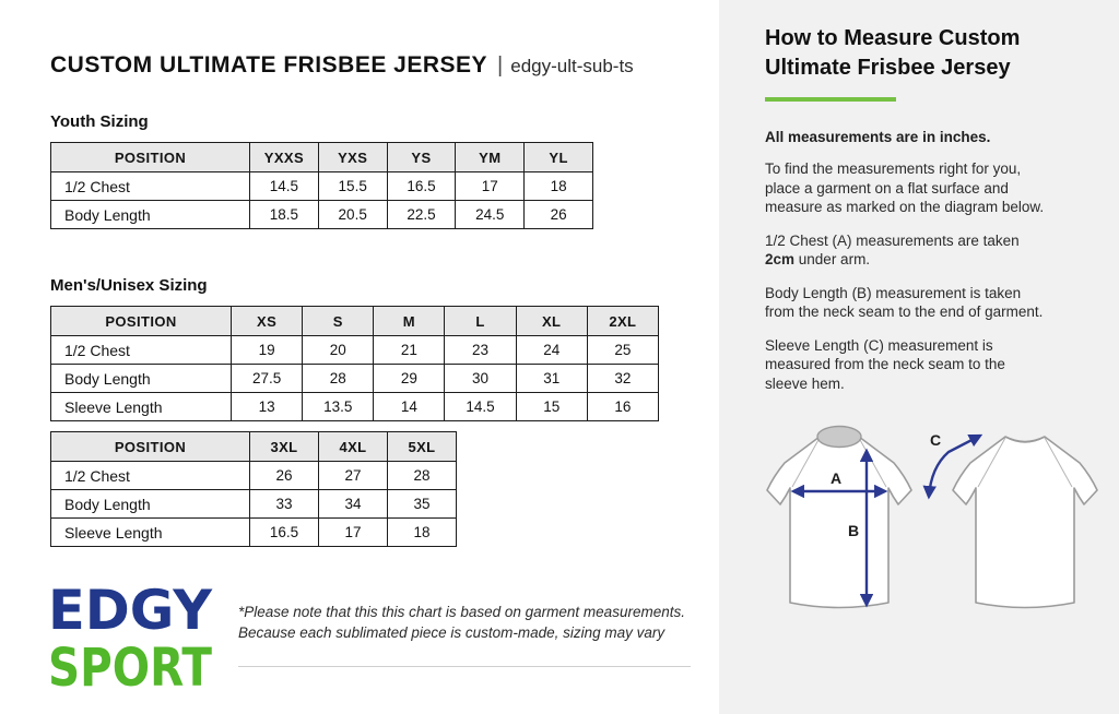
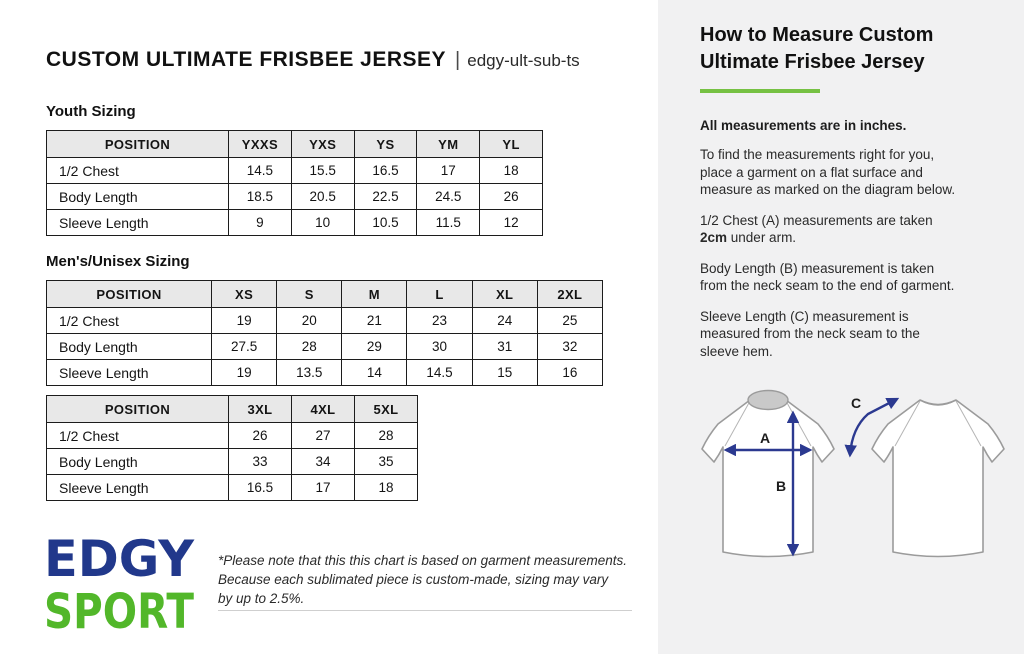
  CUSTOM ULTIMATE FRISBEE JERSEY | edgy-ult-sub-ts
  Youth Sizing
  POSITION	YXXS	YXS	YS	YM	YL
  1/2 Chest	14.5	15.5	16.5	17	18
  Body Length	18.5	20.5	22.5	24.5	26
+ Sleeve Length	9	10	10.5	11.5	12
  Men's/Unisex Sizing
  POSITION	XS	S	M	L	XL	2XL
  1/2 Chest	19	20	21	23	24	25
  Body Length	27.5	28	29	30	31	32
- Sleeve Length	13	13.5	14	14.5	15	16
+ Sleeve Length	19	13.5	14	14.5	15	16
  POSITION	3XL	4XL	5XL
  1/2 Chest	26	27	28
  Body Length	33	34	35
  Sleeve Length	16.5	17	18
  EDGY
  SPORT
  *Please note that this this chart is based on garment measurements.
  Because each sublimated piece is custom-made, sizing may vary
+ by up to 2.5%.
  How to Measure Custom
  Ultimate Frisbee Jersey
  All measurements are in inches.
  To find the measurements right for you, place a garment on a flat surface and measure as marked on the diagram below.
  1/2 Chest (A) measurements are taken 2cm under arm.
  Body Length (B) measurement is taken from the neck seam to the end of garment.
  Sleeve Length (C) measurement is measured from the neck seam to the sleeve hem.
  A
  B
  C
